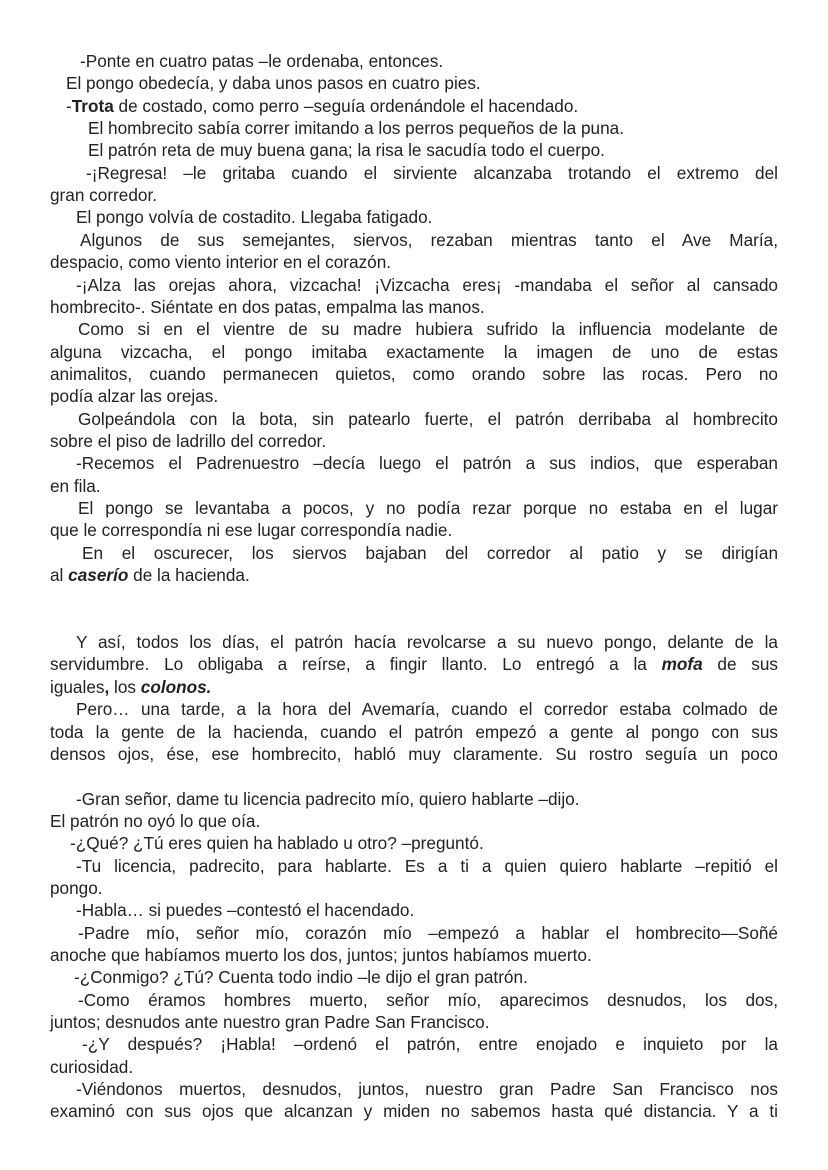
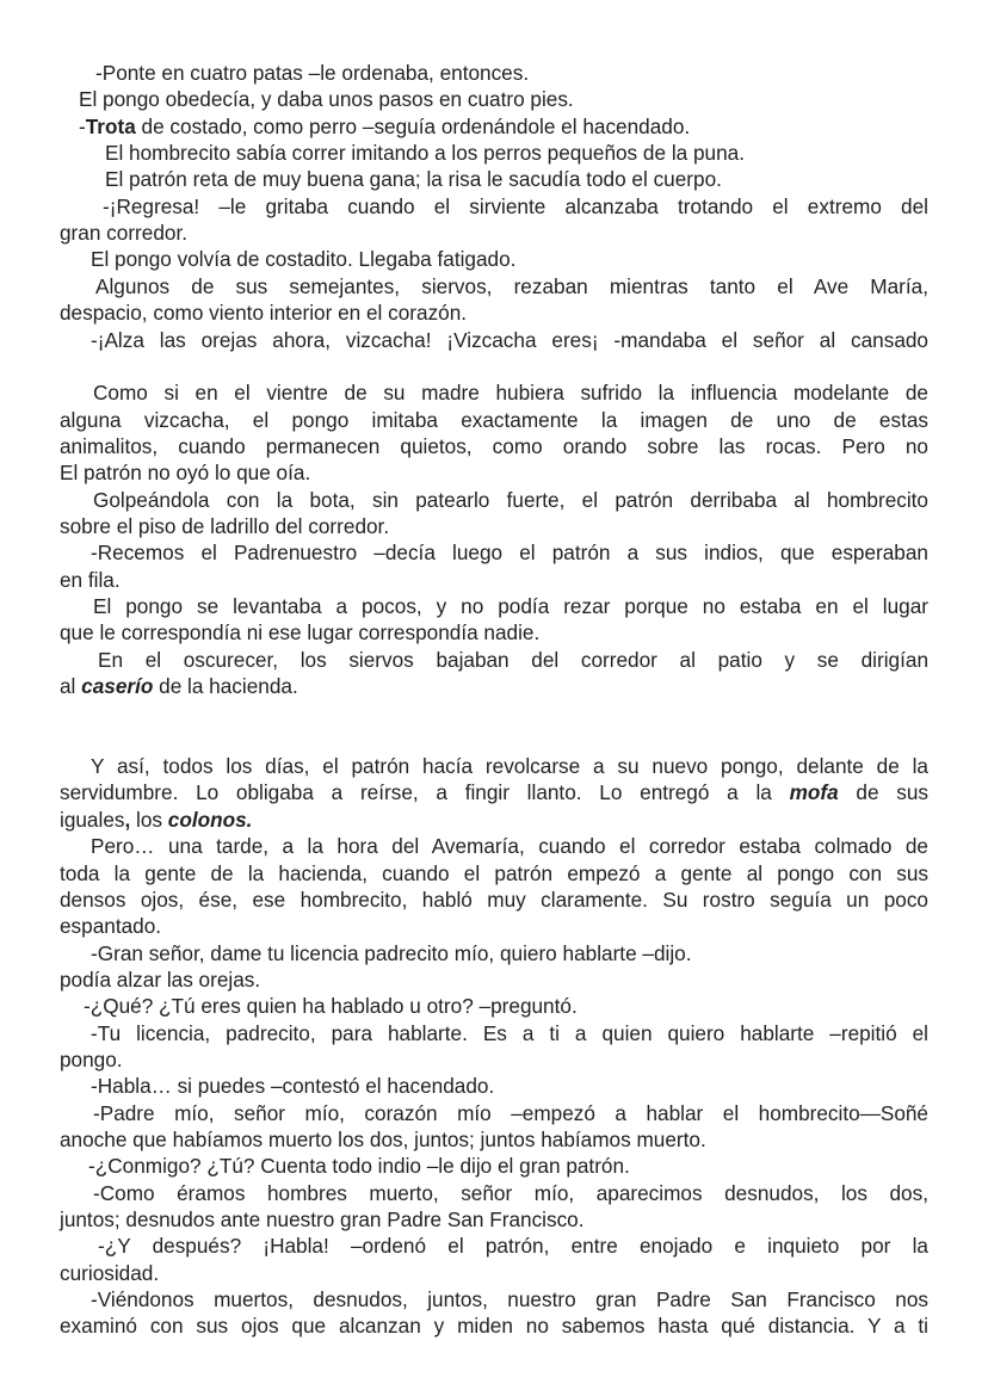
  -Ponte en cuatro patas –le ordenaba, entonces.
  El pongo obedecía, y daba unos pasos en cuatro pies.
  -Trota de costado, como perro –seguía ordenándole el hacendado.
  El hombrecito sabía correr imitando a los perros pequeños de la puna.
  El patrón reta de muy buena gana; la risa le sacudía todo el cuerpo.
  -¡Regresa! –le gritaba cuando el sirviente alcanzaba trotando el extremo del
  gran corredor.
  El pongo volvía de costadito. Llegaba fatigado.
  Algunos de sus semejantes, siervos, rezaban mientras tanto el Ave María,
  despacio, como viento interior en el corazón.
  -¡Alza las orejas ahora, vizcacha! ¡Vizcacha eres¡ -mandaba el señor al cansado
- hombrecito-. Siéntate en dos patas, empalma las manos.
  Como si en el vientre de su madre hubiera sufrido la influencia modelante de
  alguna vizcacha, el pongo imitaba exactamente la imagen de uno de estas
  animalitos, cuando permanecen quietos, como orando sobre las rocas. Pero no
- podía alzar las orejas.
+ El patrón no oyó lo que oía.
  Golpeándola con la bota, sin patearlo fuerte, el patrón derribaba al hombrecito
  sobre el piso de ladrillo del corredor.
  -Recemos el Padrenuestro –decía luego el patrón a sus indios, que esperaban
  en fila.
  El pongo se levantaba a pocos, y no podía rezar porque no estaba en el lugar
  que le correspondía ni ese lugar correspondía nadie.
  En el oscurecer, los siervos bajaban del corredor al patio y se dirigían
  al caserío de la hacienda.
  Y así, todos los días, el patrón hacía revolcarse a su nuevo pongo, delante de la
  servidumbre. Lo obligaba a reírse, a fingir llanto. Lo entregó a la mofa de sus
  iguales, los colonos.
  Pero… una tarde, a la hora del Avemaría, cuando el corredor estaba colmado de
  toda la gente de la hacienda, cuando el patrón empezó a gente al pongo con sus
  densos ojos, ése, ese hombrecito, habló muy claramente. Su rostro seguía un poco
+ espantado.
  -Gran señor, dame tu licencia padrecito mío, quiero hablarte –dijo.
- El patrón no oyó lo que oía.
+ podía alzar las orejas.
  -¿Qué? ¿Tú eres quien ha hablado u otro? –preguntó.
  -Tu licencia, padrecito, para hablarte. Es a ti a quien quiero hablarte –repitió el
  pongo.
  -Habla… si puedes –contestó el hacendado.
  -Padre mío, señor mío, corazón mío –empezó a hablar el hombrecito—Soñé
  anoche que habíamos muerto los dos, juntos; juntos habíamos muerto.
  -¿Conmigo? ¿Tú? Cuenta todo indio –le dijo el gran patrón.
  -Como éramos hombres muerto, señor mío, aparecimos desnudos, los dos,
  juntos; desnudos ante nuestro gran Padre San Francisco.
  -¿Y después? ¡Habla! –ordenó el patrón, entre enojado e inquieto por la
  curiosidad.
  -Viéndonos muertos, desnudos, juntos, nuestro gran Padre San Francisco nos
  examinó con sus ojos que alcanzan y miden no sabemos hasta qué distancia. Y a ti
